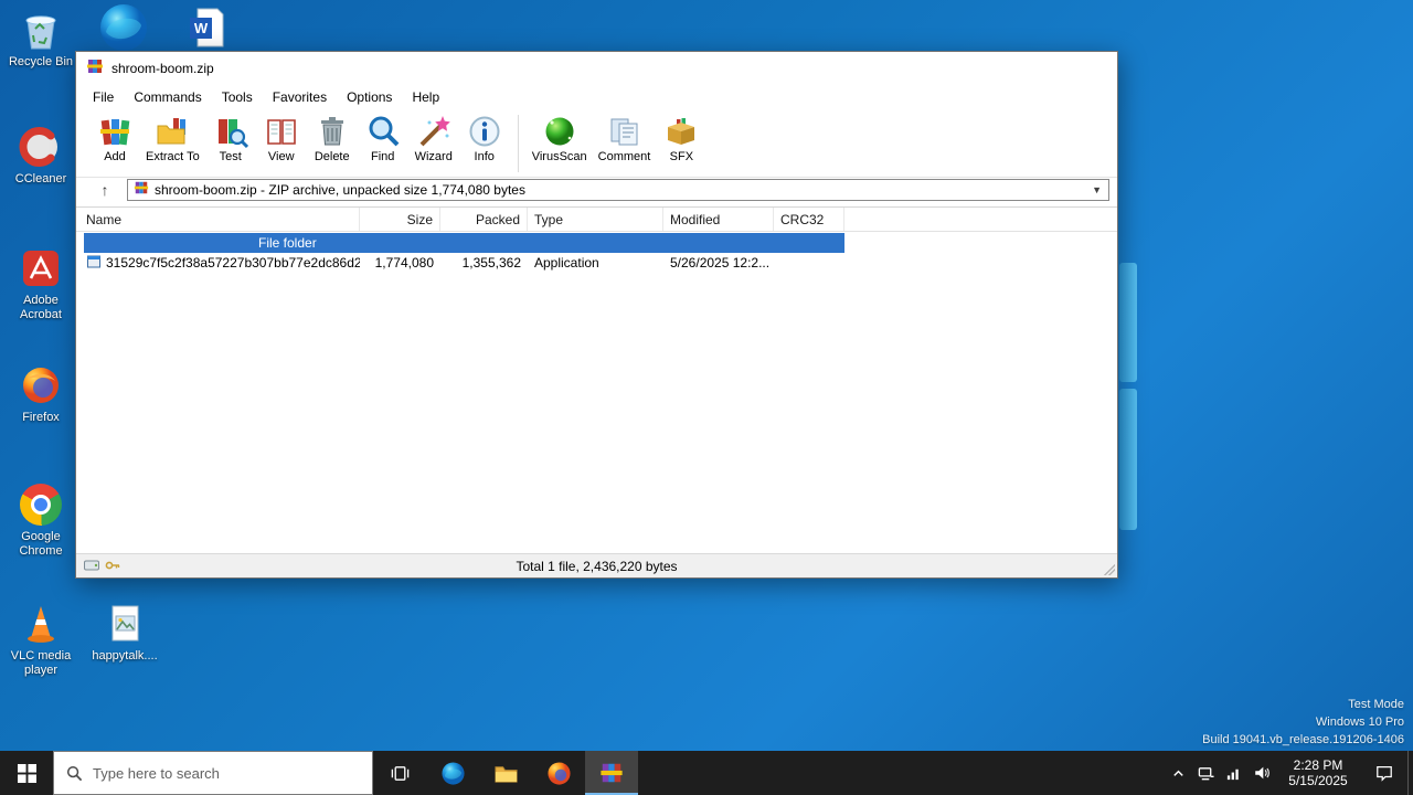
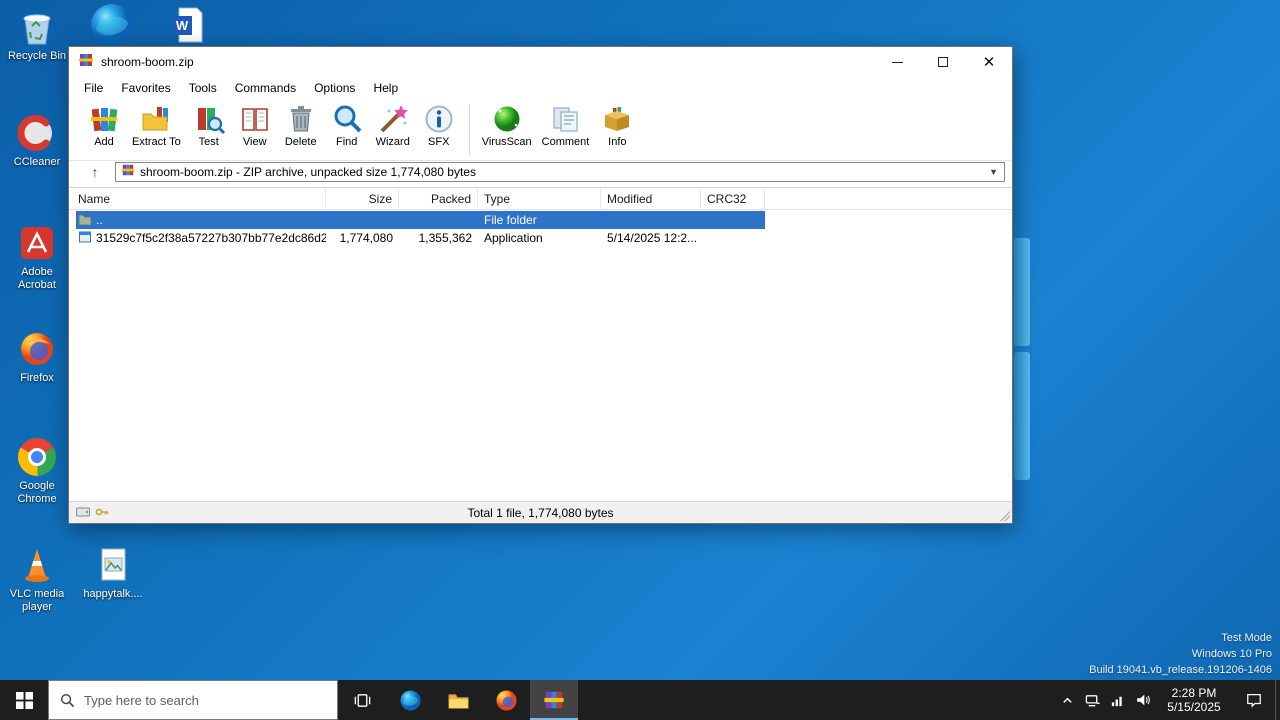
  Recycle Bin
  W
  CCleaner
  Adobe Acrobat
  Firefox
  Google Chrome
  VLC media player
  happytalk....
  shroom-boom.zip
+ ✕
  File
- Commands
+ Favorites
  Tools
- Favorites
+ Commands
  Options
  Help
  Add
  Extract To
  Test
  View
  Delete
  Find
  Wizard
- Info
+ SFX
  VirusScan
  Comment
- SFX
+ Info
  ↑
  shroom-boom.zip - ZIP archive, unpacked size 1,774,080 bytes
  ▼
  Name
  Size
  Packed
  Type
  Modified
  CRC32
+ ..
  File folder
  31529c7f5c2f38a57227b307bb77e2dc86d2
  1,774,080
  1,355,362
  Application
- 5/26/2025 12:2...
+ 5/14/2025 12:2...
- Total 1 file, 2,436,220 bytes
+ Total 1 file, 1,774,080 bytes
  Test Mode
  Windows 10 Pro
  Build 19041.vb_release.191206-1406
  Type here to search
  2:28 PM
  5/15/2025
